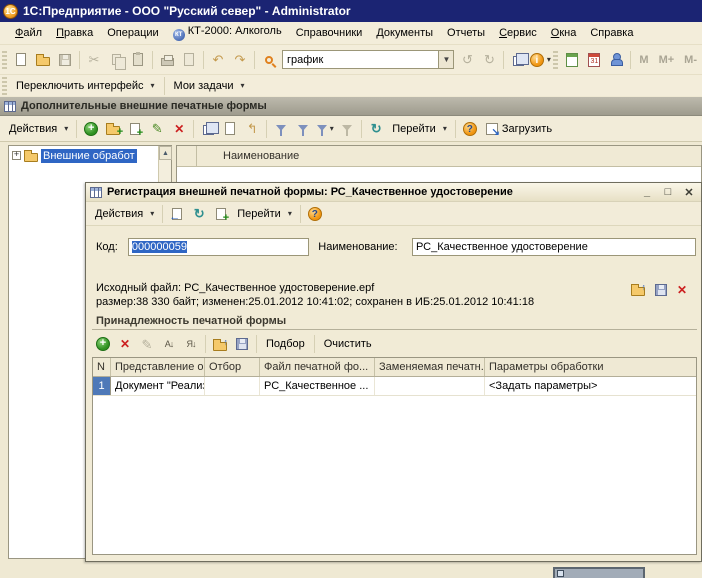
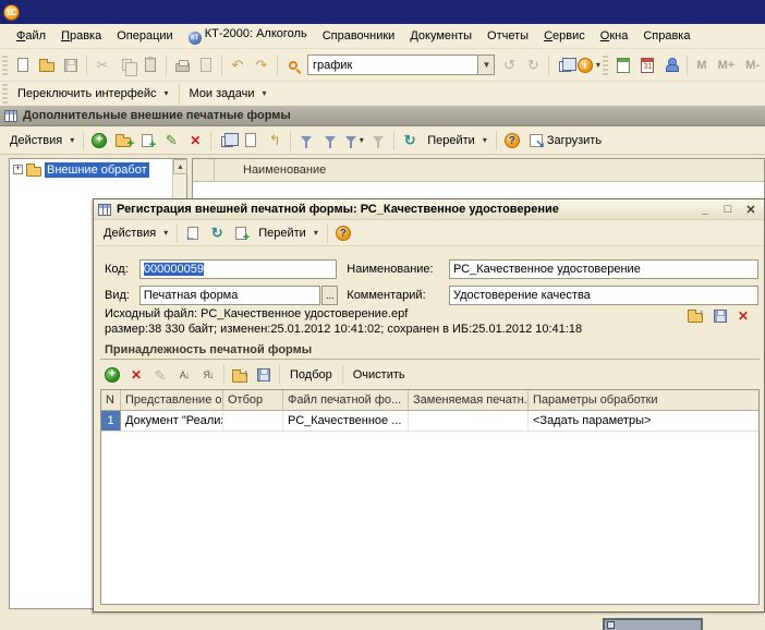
  1С
- 1С:Предприятие - ООО "Русский север" - Administrator
  Файл
  Правка
  Операции
  КТ-2000: Алкоголь
  Справочники
  Документы
  Отчеты
  Сервис
  Окна
  Справка
  ✂
  ↶
  ↷
  график
  ▼
  ↺
  ↻
  i
  ▾
  M
  M+
  M-
  Переключить интерфейс
  ▾
  Мои задачи
  ▾
  Дополнительные внешние печатные формы
  Действия
  ▾
  ✎
  ✕
  ↰
  ▾
  ↻
  Перейти
  ▾
  ?
  Загрузить
  Внешние обработ
  Наименование
  Регистрация внешней печатной формы: РС_Качественное удостоверение
  _
  □
  ✕
  Действия
  ▾
  ↻
  Перейти
  ▾
  ?
  Код:
  000000059
  Наименование:
  РС_Качественное удостоверение
+ Вид:
+ Печатная форма
+ ...
+ Комментарий:
+ Удостоверение качества
  Исходный файл: РС_Качественное удостоверение.epf
  размер:38 330 байт; изменен:25.01.2012 10:41:02; сохранен в ИБ:25.01.2012 10:41:18
  ✕
  Принадлежность печатной формы
  ✕
  ✎
  А↓
  Я↓
  Подбор
  Очистить
  N
  Представление о
  Отбор
  Файл печатной фо...
  Заменяемая печатн.
  Параметры обработки
  1
  Документ "Реализ
  РС_Качественное ...
  <Задать параметры>
